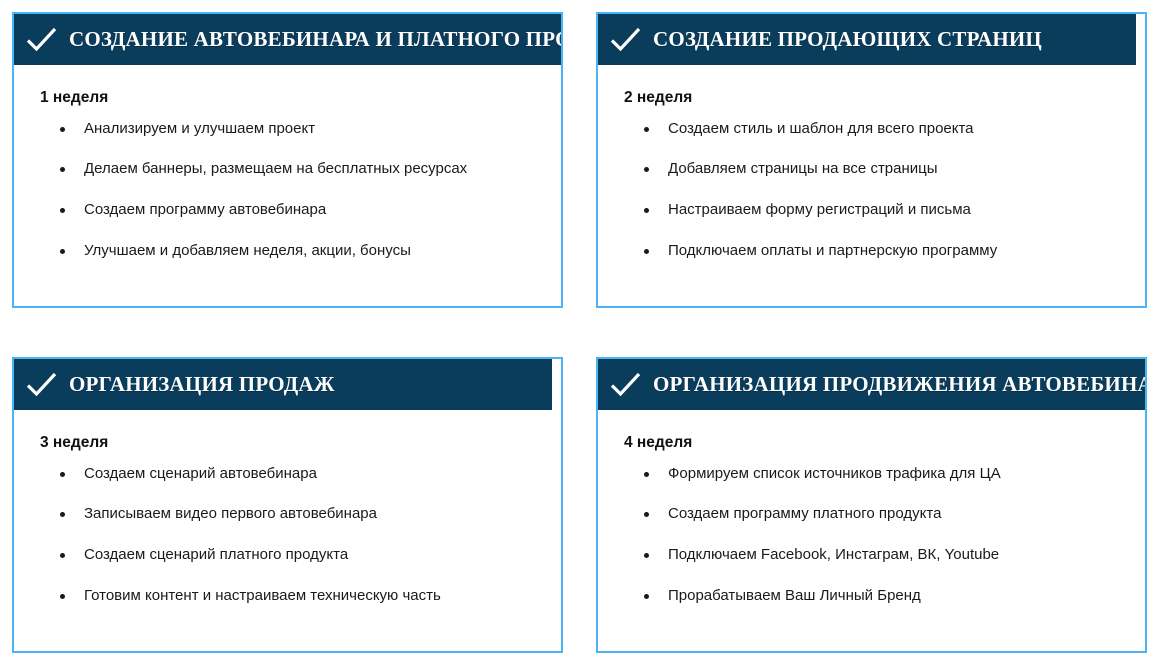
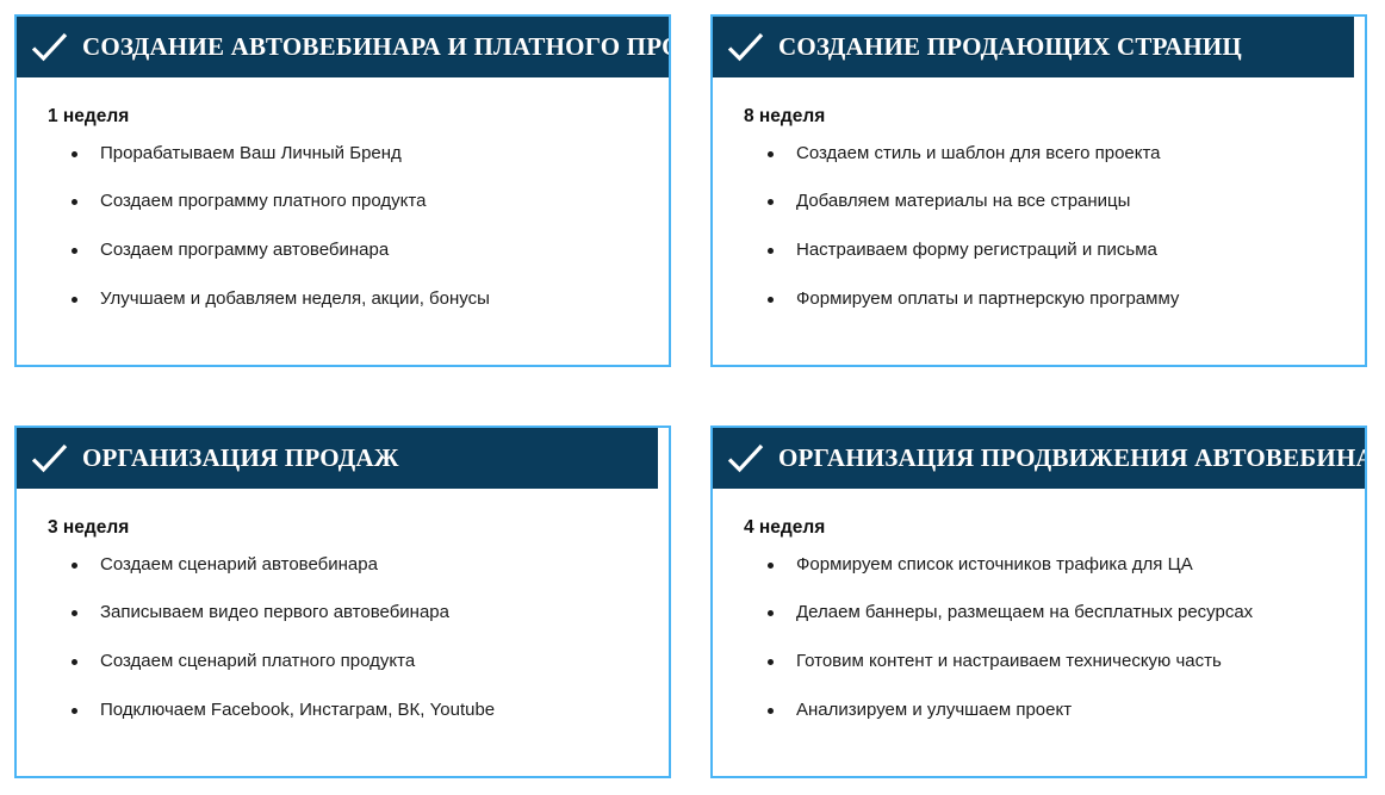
  СОЗДАНИЕ АВТОВЕБИНАРА И ПЛАТНОГО ПР
  1 неделя
- Анализируем и улучшаем проект
+ Прорабатываем Ваш Личный Бренд
- Делаем баннеры, размещаем на бесплатных ресурсах
+ Создаем программу платного продукта
  Создаем программу автовебинара
  Улучшаем и добавляем неделя, акции, бонусы
  СОЗДАНИЕ ПРОДАЮЩИХ СТРАНИЦ
- 2 неделя
+ 8 неделя
  Создаем стиль и шаблон для всего проекта
- Добавляем страницы на все страницы
+ Добавляем материалы на все страницы
  Настраиваем форму регистраций и письма
- Подключаем оплаты и партнерскую программу
+ Формируем оплаты и партнерскую программу
  ОРГАНИЗАЦИЯ ПРОДАЖ
  3 неделя
  Создаем сценарий автовебинара
  Записываем видео первого автовебинара
  Создаем сценарий платного продукта
- Готовим контент и настраиваем техническую часть
+ Подключаем Facebook, Инстаграм, ВК, Youtube
  ОРГАНИЗАЦИЯ ПРОДВИЖЕНИЯ АВТОВЕБИН
  4 неделя
  Формируем список источников трафика для ЦА
- Создаем программу платного продукта
+ Делаем баннеры, размещаем на бесплатных ресурсах
- Подключаем Facebook, Инстаграм, ВК, Youtube
+ Готовим контент и настраиваем техническую часть
- Прорабатываем Ваш Личный Бренд
+ Анализируем и улучшаем проект
